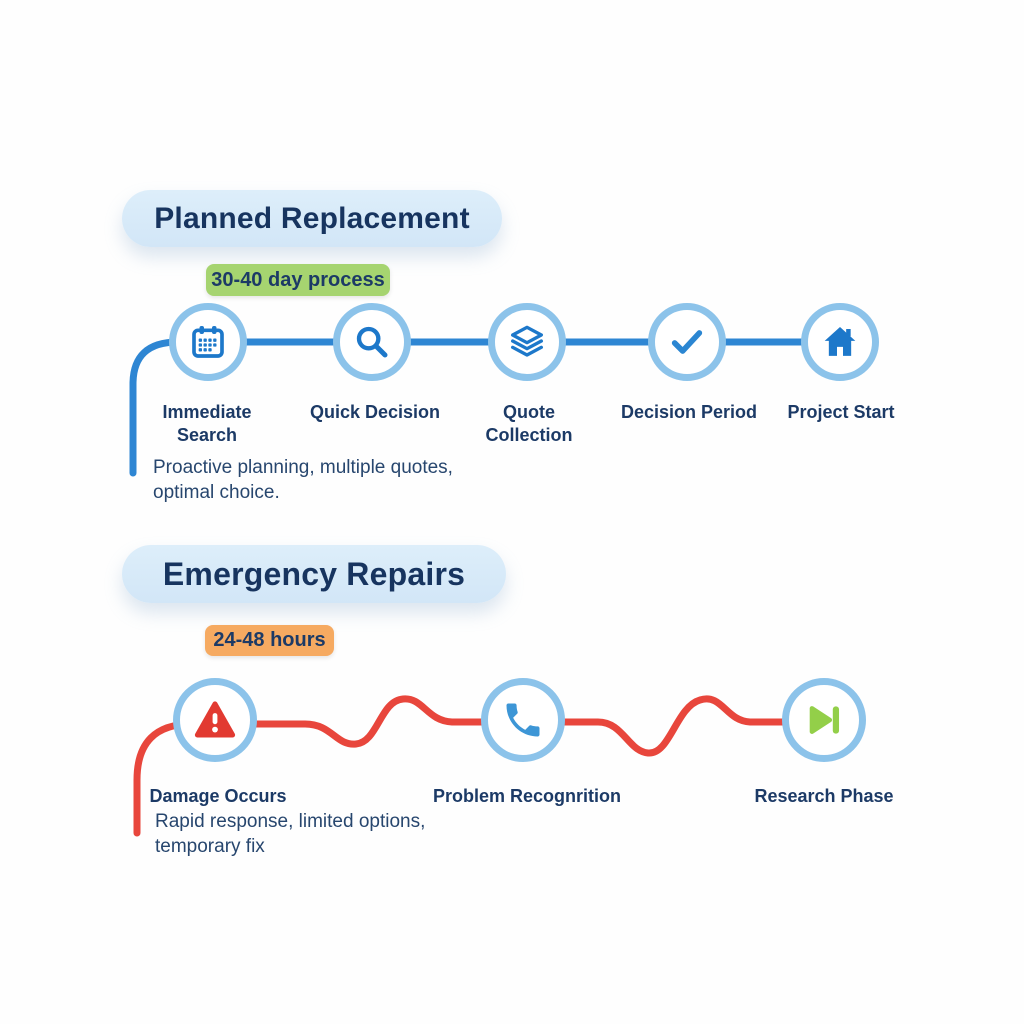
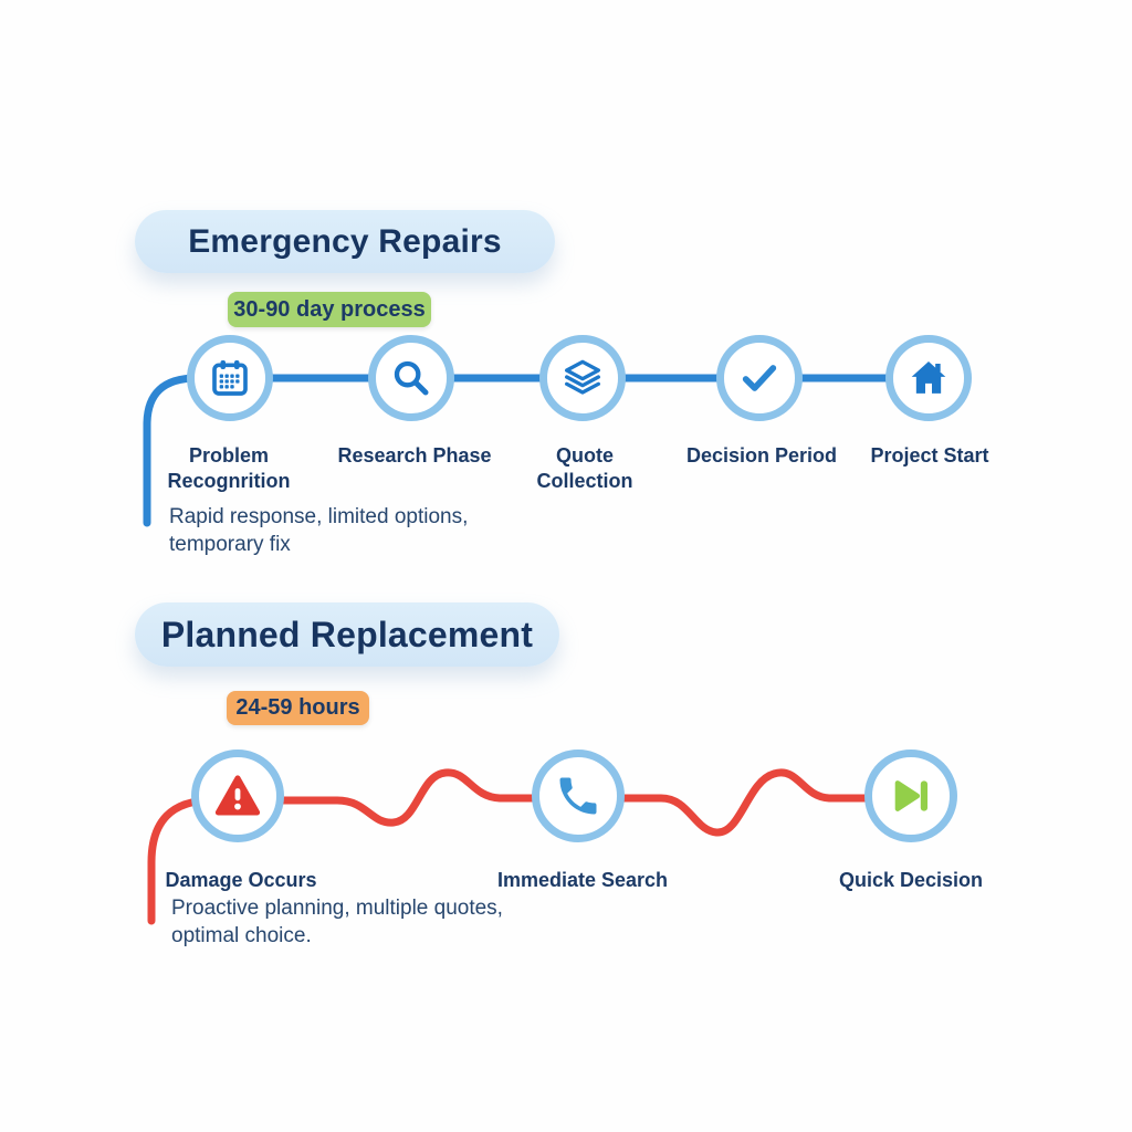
- Planned Replacement
+ Emergency Repairs
- 30-40 day process
+ 30-90 day process
- Immediate Search
+ Problem Recognrition
- Quick Decision
+ Research Phase
  Quote Collection
  Decision Period
  Project Start
- Proactive planning, multiple quotes, optimal choice.
+ Rapid response, limited options, temporary fix
- Emergency Repairs
+ Planned Replacement
- 24-48 hours
+ 24-59 hours
  Damage Occurs
- Problem Recognrition
+ Immediate Search
- Research Phase
+ Quick Decision
- Rapid response, limited options, temporary fix
+ Proactive planning, multiple quotes, optimal choice.
